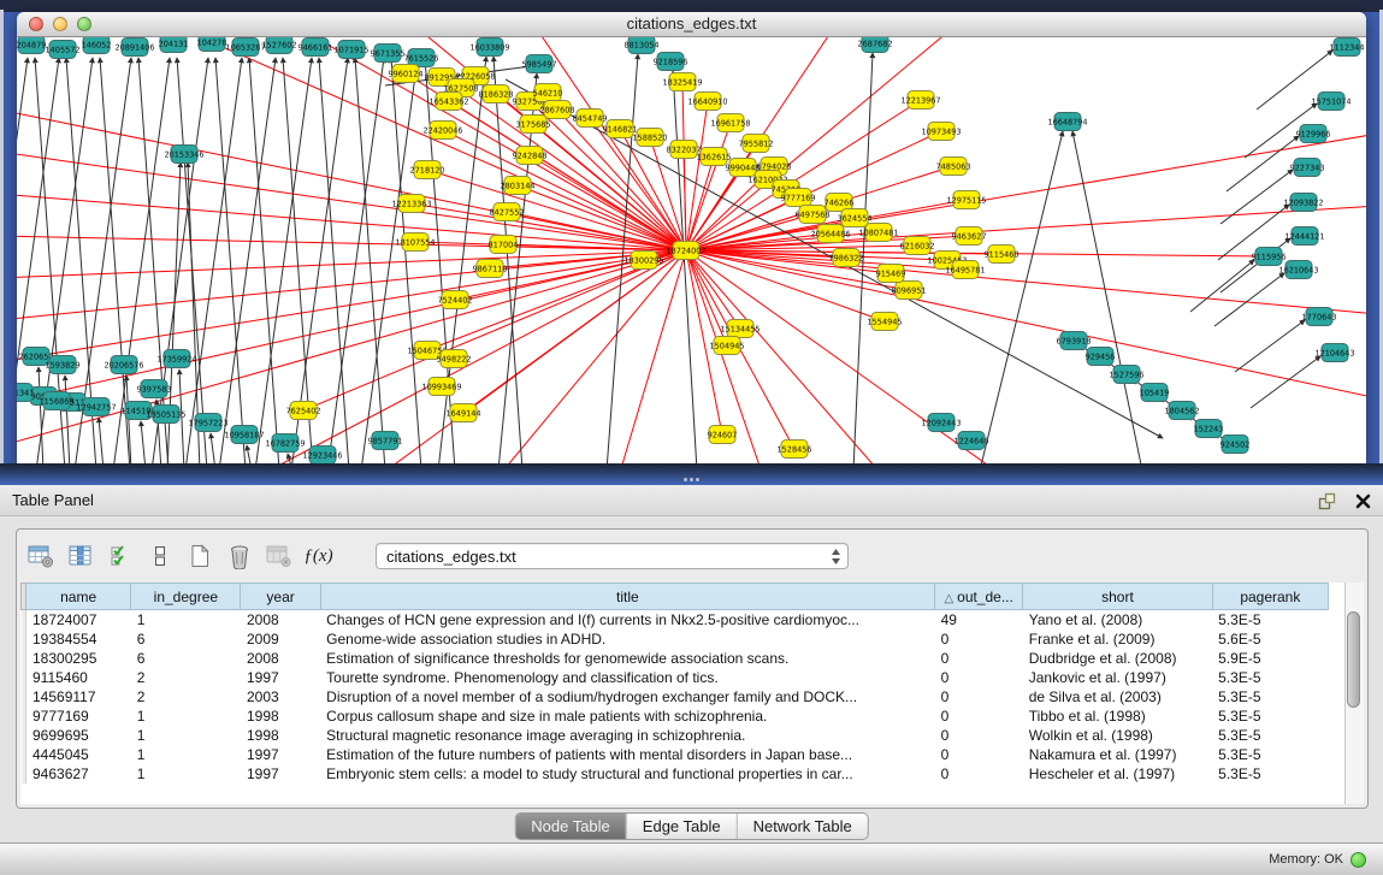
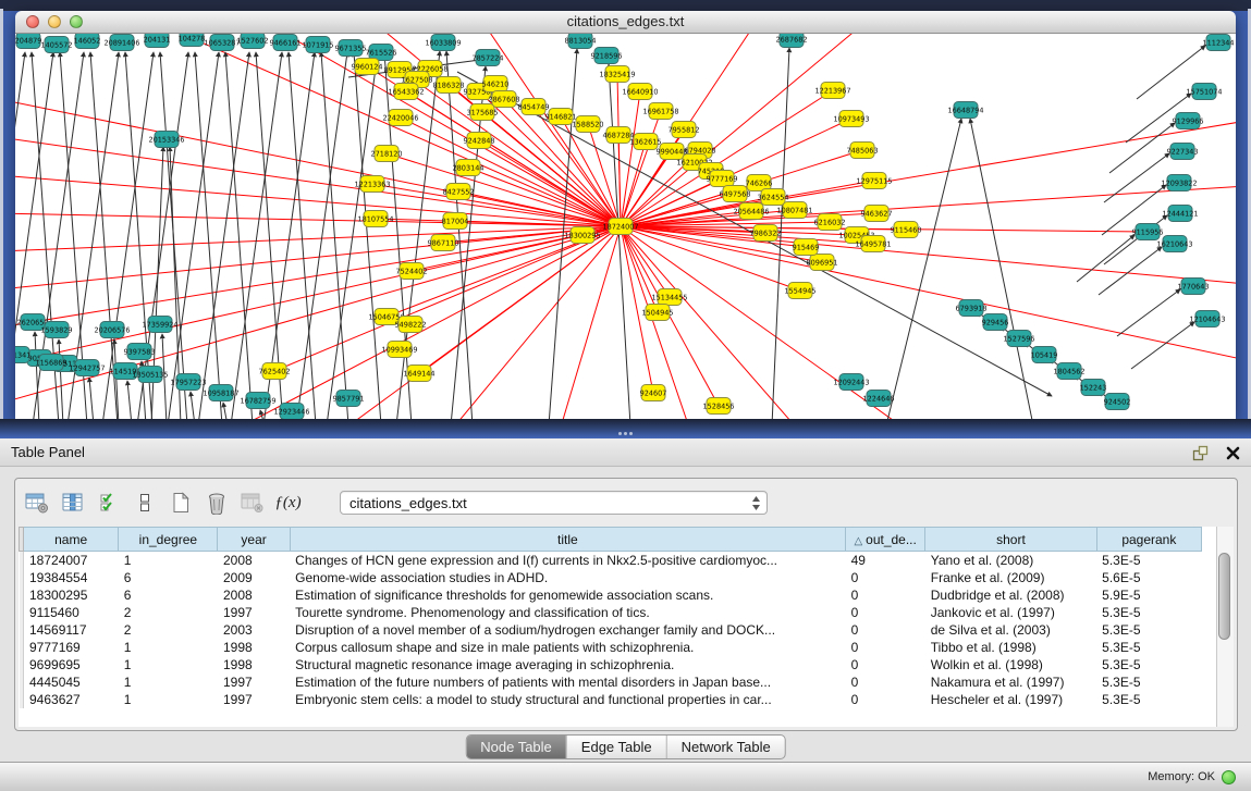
  citations_edges.txt
  204879
  1405572
  146052
  20891406
  204131
  104278
  10653287
  1527602
  9466161
  1071915
  9671355
  7615526
  16033809
- 5985497
+ 7857224
  8813054
  9218596
  2687682
  20153346
  16648794
  1112344
  15751074
  9129966
  9227343
  12093822
  12444121
  9115956
  16210643
  1770643
  12104643
  6793918
  929456
  1527596
  105419
  1804562
  152243
  924502
  262065
  1593829
  20206576
  12942757
  1156869
  114519
  17359924
  9397583
  13505135
  17957223
  10958187
  16782759
  12923446
  9857791
  12092443
  1224646
  18724007
  18300295
  9960124
  8912954
  22226058
  1627508
  8186328
  16543362
  93275
  546210
  2867608
  3175685
  8454749
  9146821
  1588520
  18325419
  16640910
  16961758
- 8322037
+ 4687284
  1362615
  7955812
  9990448
  6794028
  9777169
  746266
  6497568
  3624554
  20564486
  10807481
  7986322
  22420046
  2718120
  12213363
  18107554
  9242848
  2803144
  8427552
  817004
  9867110
  7524402
  12213967
  10973493
  7485063
  12975115
  9463627
  9115460
  16495781
  6216032
  8096951
  915469
  15134455
  1504945
  1649144
  1504675
  5498222
  10993469
  7625402
  924607
  1528456
  1554945
  Table Panel
  ƒ(x)
  citations_edges.txt
  	name	in_degree	year	title	△ out_de...	short	pagerank
  	18724007	1	2008	Changes of HCN gene expression and I(f) currents in Nkx2.5-positive cardiomyoc...	49	Yano et al. (2008)	5.3E-5
  	19384554	6	2009	Genome-wide association studies in ADHD.	0	Franke et al. (2009)	5.6E-5
  	18300295	6	2008	Estimation of significance thresholds for genomewide association scans.	0	Dudbridge et al. (2008)	5.9E-5
  	9115460	2	1997	Tourette syndrome. Phenomenology and classification of tics.	0	Jankovic et al. (1997)	5.3E-5
  	14569117	2	2003	Disruption of a novel member of a sodium/hydrogen exchanger family and DOCK...	0	de Silva et al. (2003)	5.3E-5
  	9777169	1	1998	Corpus callosum shape and size in male patients with schizophrenia.	0	Tibbo et al. (1998)	5.3E-5
  	9699695	1	1998	Structural magnetic resonance image averaging in schizophrenia.	0	Wolkin et al. (1998)	5.3E-5
  	4445045	1	1997	Estimation of the future numbers of patients with mental disorders in Japan base...	0	Nakamura et al. (1997)	5.3E-5
  	9463627	1	1997	Embryonic stem cells: a model to study structural and functional properties in car...	0	Hescheler et al. (1997)	5.3E-5
  Node Table
  Edge Table
  Network Table
  Memory: OK
